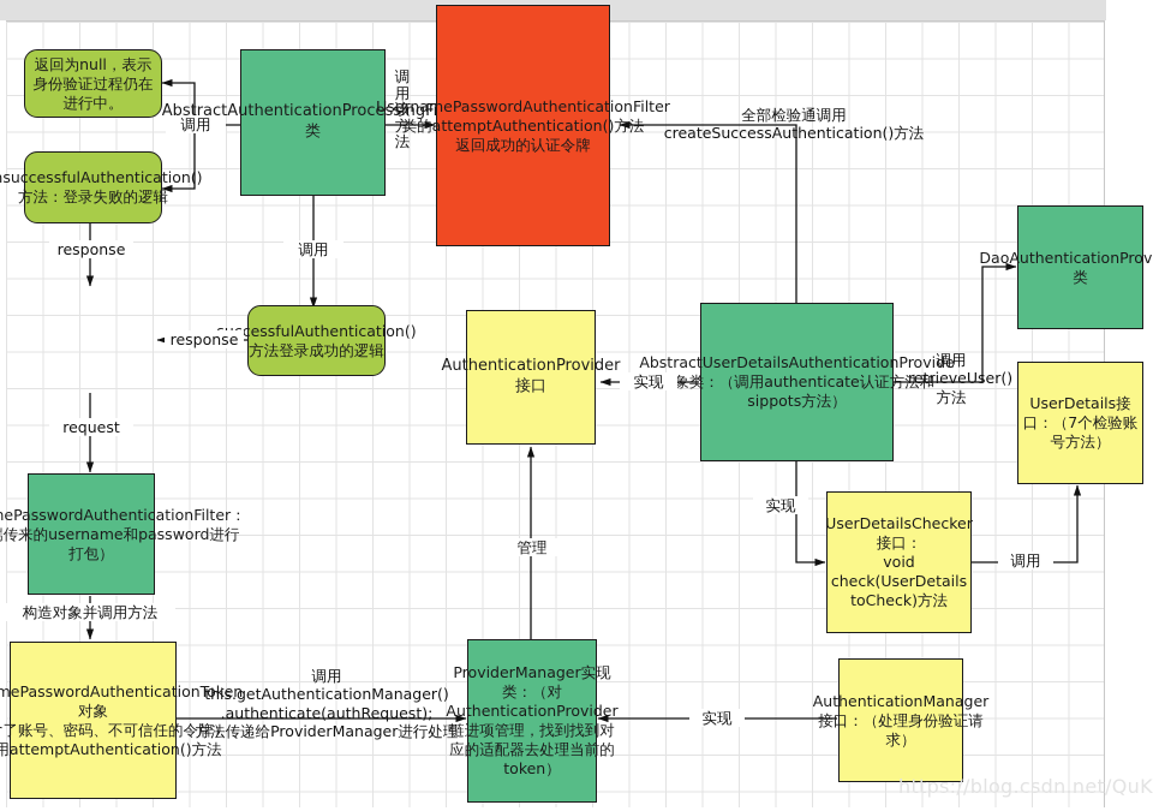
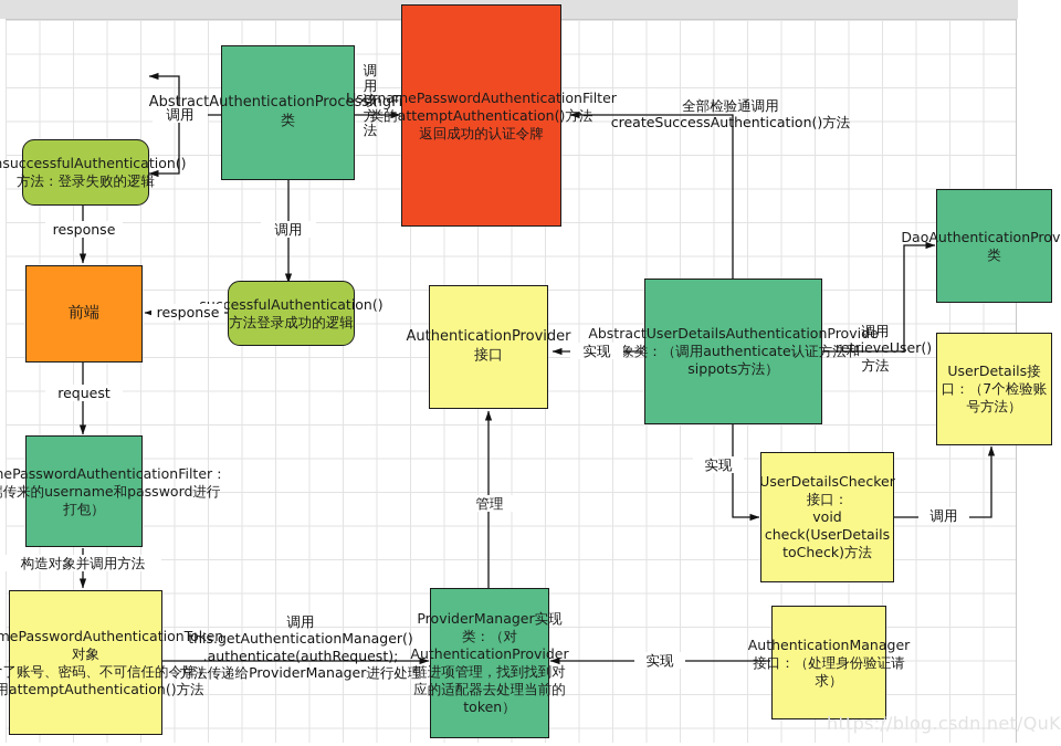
- 返回为null，表示身份验证过程仍在进行中。
  successfulAuthentication()方法：登录失败的逻辑
  AbstractAuthenticationProce类
  UsnamePasswordAuthenticationFilte的attemptAuthentication()方法
  返回成功的认证令牌
  cessfulAuthentication()方法登录成功的逻辑
+ 前端
  ePasswordAuthenticationFilter：传来的username和password进行打包）
  了账号、密码、不可信任的令
  用attemptAuthentication()方法
  AuthenticationProvider接口
  roviderManager实现类：（对uthenticationProvider进项管理，找到找到对应的适配器去处理当前的token）
  AbstractUserDetailsAuthenticationP象类：（调用authenticate认证方sippots方法）
  DaoAuthenticationProv类
  UserDetails接口：（7个检验账号方法）
  UserDetailsChecker接口：
  void check(UserDetails toCheck)方法
  AuthenticationManager接口：（处理身份验证请求）
  调用
  调
  用
  该
  方
  法
  调用
  response
  response
  request
  构造对象并调用方法
  调用
  this.getAuthenticationManager()
  .authenticate(authRequest);
  方法传递给ProviderManager进行处理
  管理
  实现
  全部检验通调用
  createSuccessAuthentication()方法
  调用retrieveUser()方法
  实现
  调用
  实现
  https://blog.csdn.net/QuK
